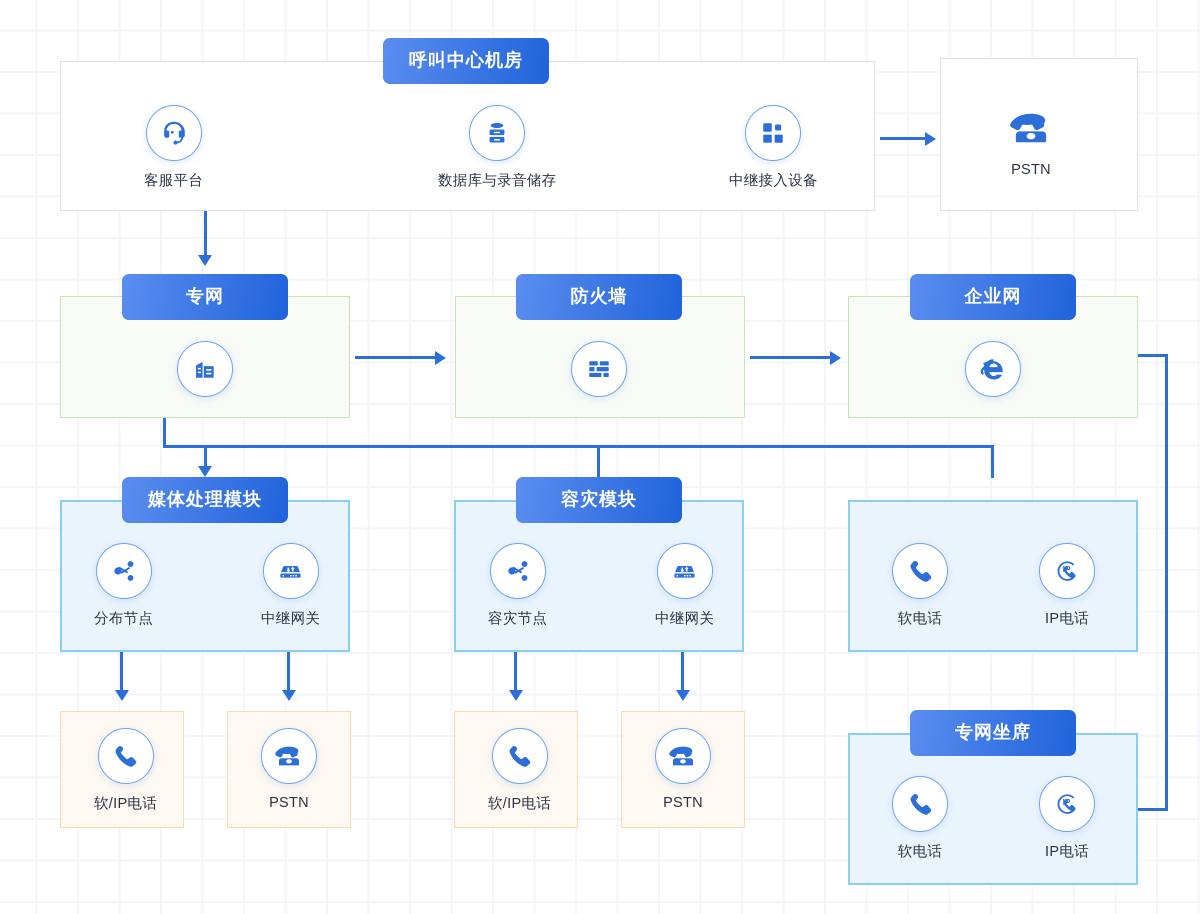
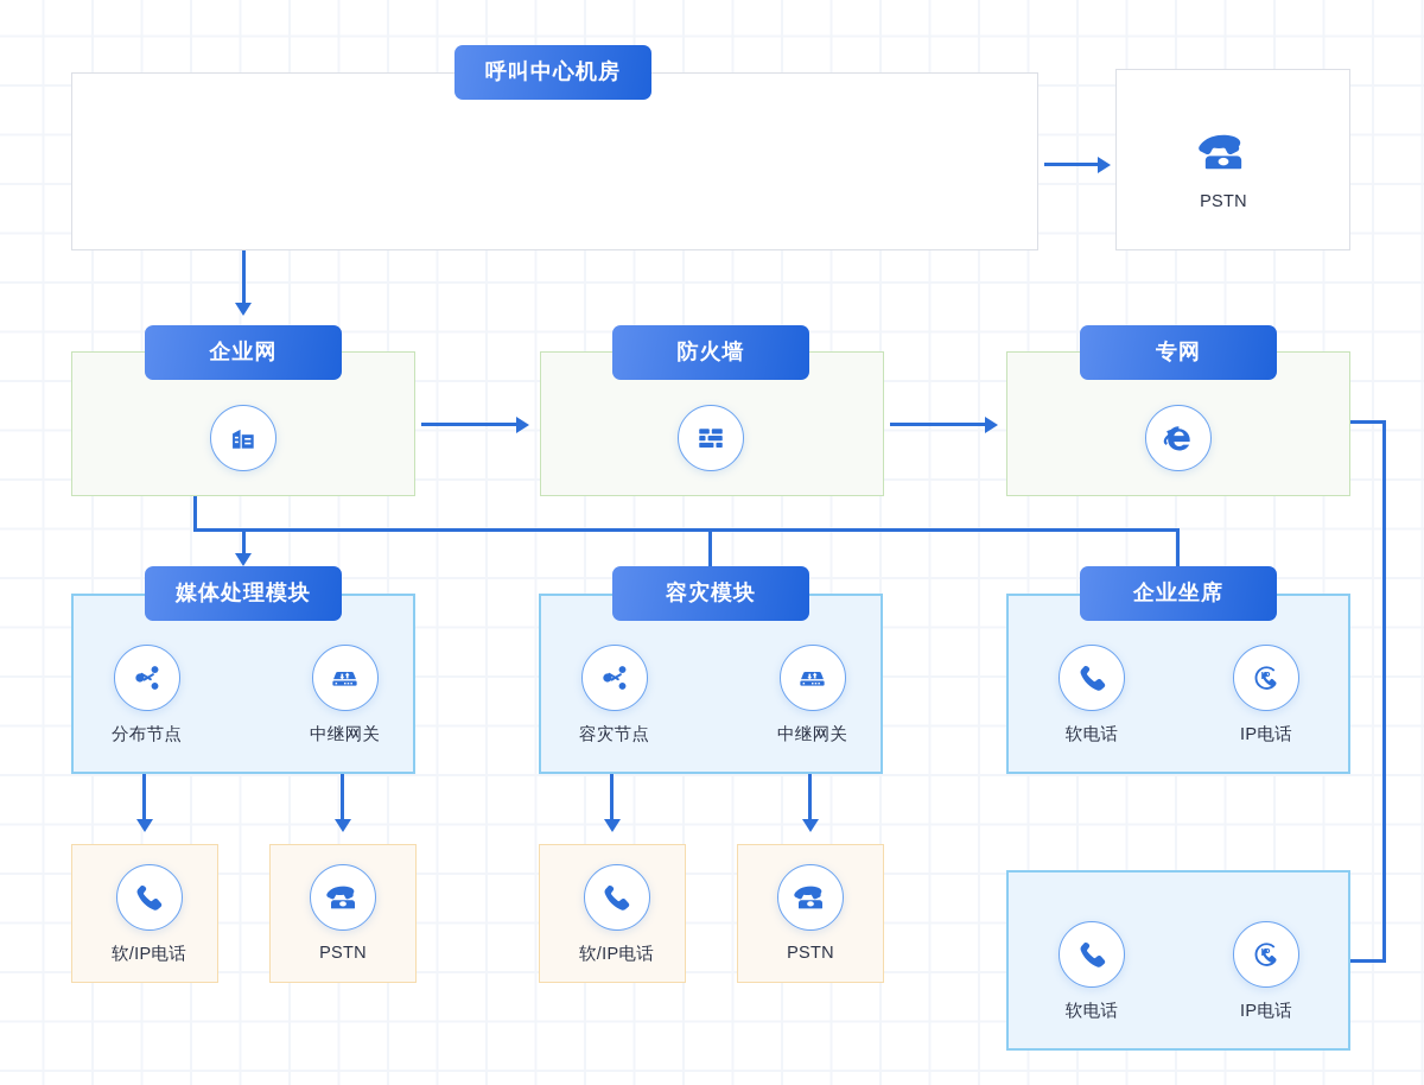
  呼叫中心机房
- 客服平台
- 数据库与录音储存
- 中继接入设备
  PSTN
- 专网
+ 企业网
  防火墙
- 企业网
+ 专网
  媒体处理模块
  分布节点
  中继网关
  容灾模块
  容灾节点
  中继网关
+ 企业坐席
  软电话
  IP电话
  软/IP电话
  PSTN
  软/IP电话
  PSTN
- 专网坐席
  软电话
  IP电话
